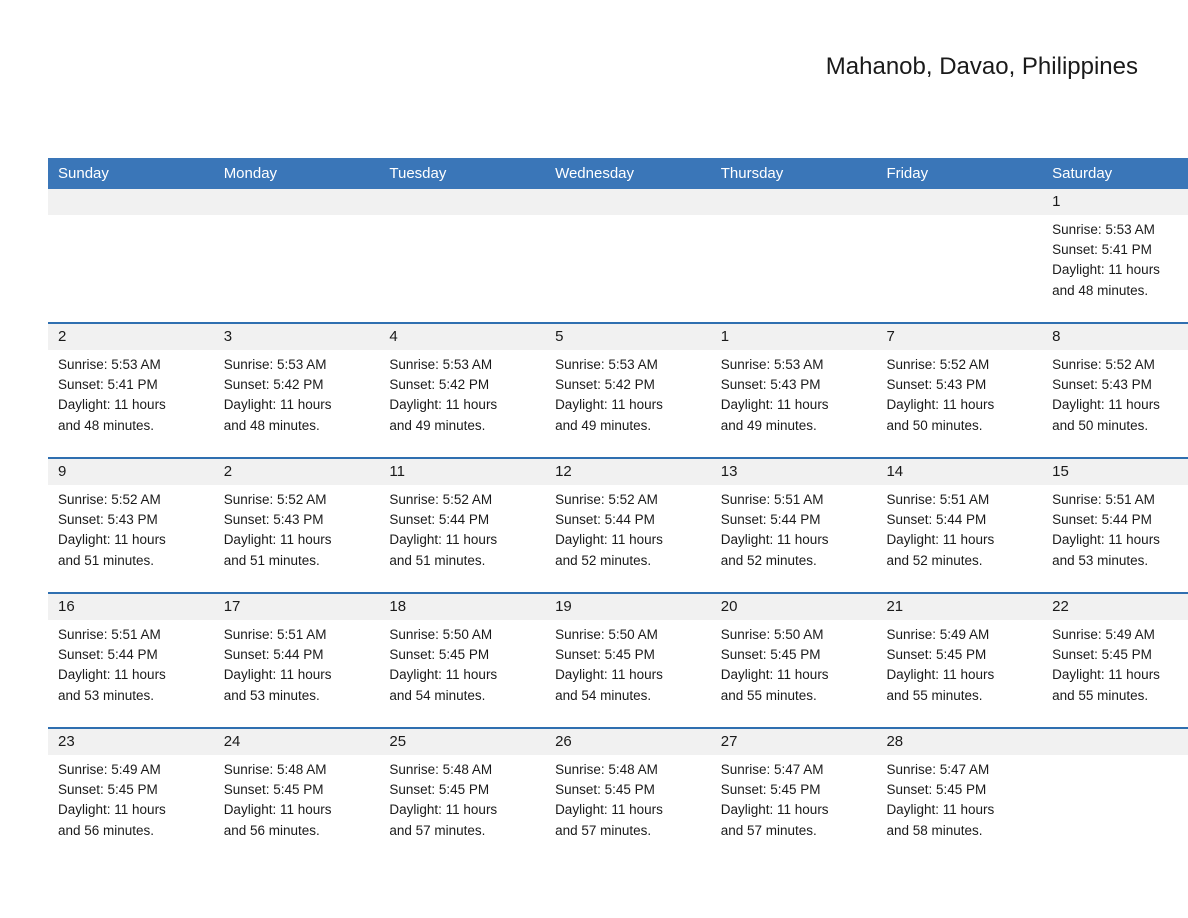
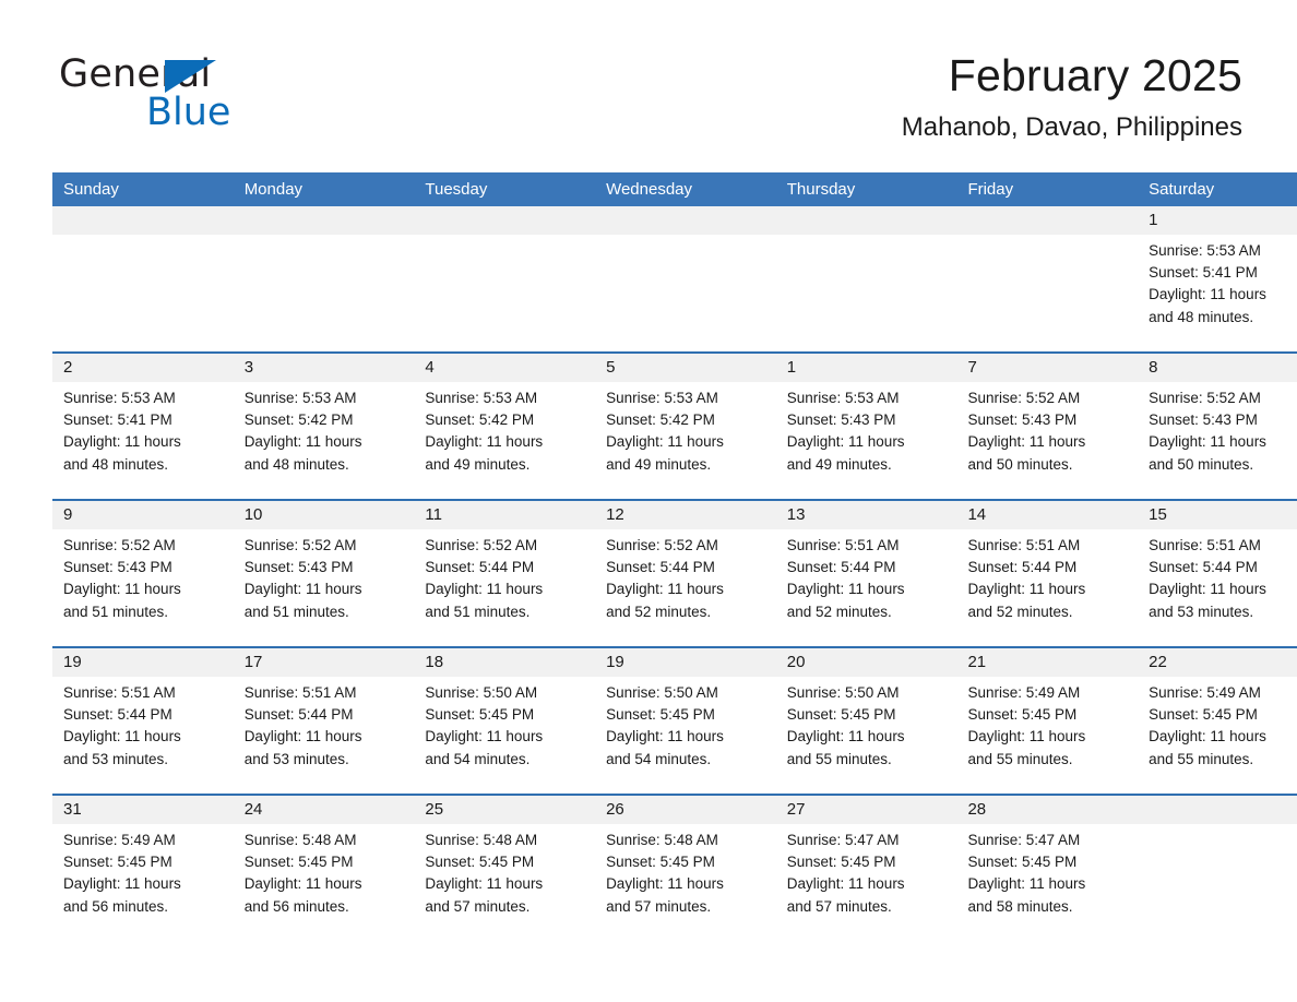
+ General
+ Blue
+ February 2025
  Mahanob, Davao, Philippines
  Sunday	Monday	Tuesday	Wednesday	Thursday	Friday	Saturday
  						1Sunrise: 5:53 AMSunset: 5:41 PMDaylight: 11 hoursand 48 minutes.
  2Sunrise: 5:53 AMSunset: 5:41 PMDaylight: 11 hoursand 48 minutes.	3Sunrise: 5:53 AMSunset: 5:42 PMDaylight: 11 hoursand 48 minutes.	4Sunrise: 5:53 AMSunset: 5:42 PMDaylight: 11 hoursand 49 minutes.	5Sunrise: 5:53 AMSunset: 5:42 PMDaylight: 11 hoursand 49 minutes.	1Sunrise: 5:53 AMSunset: 5:43 PMDaylight: 11 hoursand 49 minutes.	7Sunrise: 5:52 AMSunset: 5:43 PMDaylight: 11 hoursand 50 minutes.	8Sunrise: 5:52 AMSunset: 5:43 PMDaylight: 11 hoursand 50 minutes.
- 9Sunrise: 5:52 AMSunset: 5:43 PMDaylight: 11 hoursand 51 minutes.	2Sunrise: 5:52 AMSunset: 5:43 PMDaylight: 11 hoursand 51 minutes.	11Sunrise: 5:52 AMSunset: 5:44 PMDaylight: 11 hoursand 51 minutes.	12Sunrise: 5:52 AMSunset: 5:44 PMDaylight: 11 hoursand 52 minutes.	13Sunrise: 5:51 AMSunset: 5:44 PMDaylight: 11 hoursand 52 minutes.	14Sunrise: 5:51 AMSunset: 5:44 PMDaylight: 11 hoursand 52 minutes.	15Sunrise: 5:51 AMSunset: 5:44 PMDaylight: 11 hoursand 53 minutes.
+ 9Sunrise: 5:52 AMSunset: 5:43 PMDaylight: 11 hoursand 51 minutes.	10Sunrise: 5:52 AMSunset: 5:43 PMDaylight: 11 hoursand 51 minutes.	11Sunrise: 5:52 AMSunset: 5:44 PMDaylight: 11 hoursand 51 minutes.	12Sunrise: 5:52 AMSunset: 5:44 PMDaylight: 11 hoursand 52 minutes.	13Sunrise: 5:51 AMSunset: 5:44 PMDaylight: 11 hoursand 52 minutes.	14Sunrise: 5:51 AMSunset: 5:44 PMDaylight: 11 hoursand 52 minutes.	15Sunrise: 5:51 AMSunset: 5:44 PMDaylight: 11 hoursand 53 minutes.
- 16Sunrise: 5:51 AMSunset: 5:44 PMDaylight: 11 hoursand 53 minutes.	17Sunrise: 5:51 AMSunset: 5:44 PMDaylight: 11 hoursand 53 minutes.	18Sunrise: 5:50 AMSunset: 5:45 PMDaylight: 11 hoursand 54 minutes.	19Sunrise: 5:50 AMSunset: 5:45 PMDaylight: 11 hoursand 54 minutes.	20Sunrise: 5:50 AMSunset: 5:45 PMDaylight: 11 hoursand 55 minutes.	21Sunrise: 5:49 AMSunset: 5:45 PMDaylight: 11 hoursand 55 minutes.	22Sunrise: 5:49 AMSunset: 5:45 PMDaylight: 11 hoursand 55 minutes.
+ 19Sunrise: 5:51 AMSunset: 5:44 PMDaylight: 11 hoursand 53 minutes.	17Sunrise: 5:51 AMSunset: 5:44 PMDaylight: 11 hoursand 53 minutes.	18Sunrise: 5:50 AMSunset: 5:45 PMDaylight: 11 hoursand 54 minutes.	19Sunrise: 5:50 AMSunset: 5:45 PMDaylight: 11 hoursand 54 minutes.	20Sunrise: 5:50 AMSunset: 5:45 PMDaylight: 11 hoursand 55 minutes.	21Sunrise: 5:49 AMSunset: 5:45 PMDaylight: 11 hoursand 55 minutes.	22Sunrise: 5:49 AMSunset: 5:45 PMDaylight: 11 hoursand 55 minutes.
- 23Sunrise: 5:49 AMSunset: 5:45 PMDaylight: 11 hoursand 56 minutes.	24Sunrise: 5:48 AMSunset: 5:45 PMDaylight: 11 hoursand 56 minutes.	25Sunrise: 5:48 AMSunset: 5:45 PMDaylight: 11 hoursand 57 minutes.	26Sunrise: 5:48 AMSunset: 5:45 PMDaylight: 11 hoursand 57 minutes.	27Sunrise: 5:47 AMSunset: 5:45 PMDaylight: 11 hoursand 57 minutes.	28Sunrise: 5:47 AMSunset: 5:45 PMDaylight: 11 hoursand 58 minutes.
+ 31Sunrise: 5:49 AMSunset: 5:45 PMDaylight: 11 hoursand 56 minutes.	24Sunrise: 5:48 AMSunset: 5:45 PMDaylight: 11 hoursand 56 minutes.	25Sunrise: 5:48 AMSunset: 5:45 PMDaylight: 11 hoursand 57 minutes.	26Sunrise: 5:48 AMSunset: 5:45 PMDaylight: 11 hoursand 57 minutes.	27Sunrise: 5:47 AMSunset: 5:45 PMDaylight: 11 hoursand 57 minutes.	28Sunrise: 5:47 AMSunset: 5:45 PMDaylight: 11 hoursand 58 minutes.
